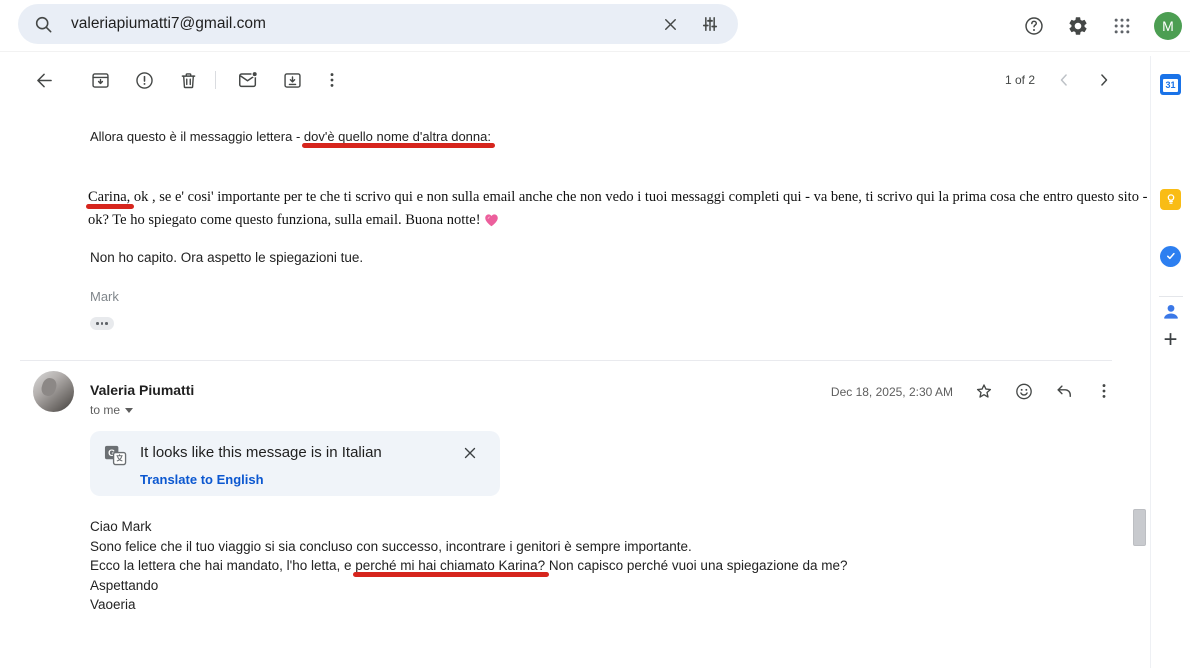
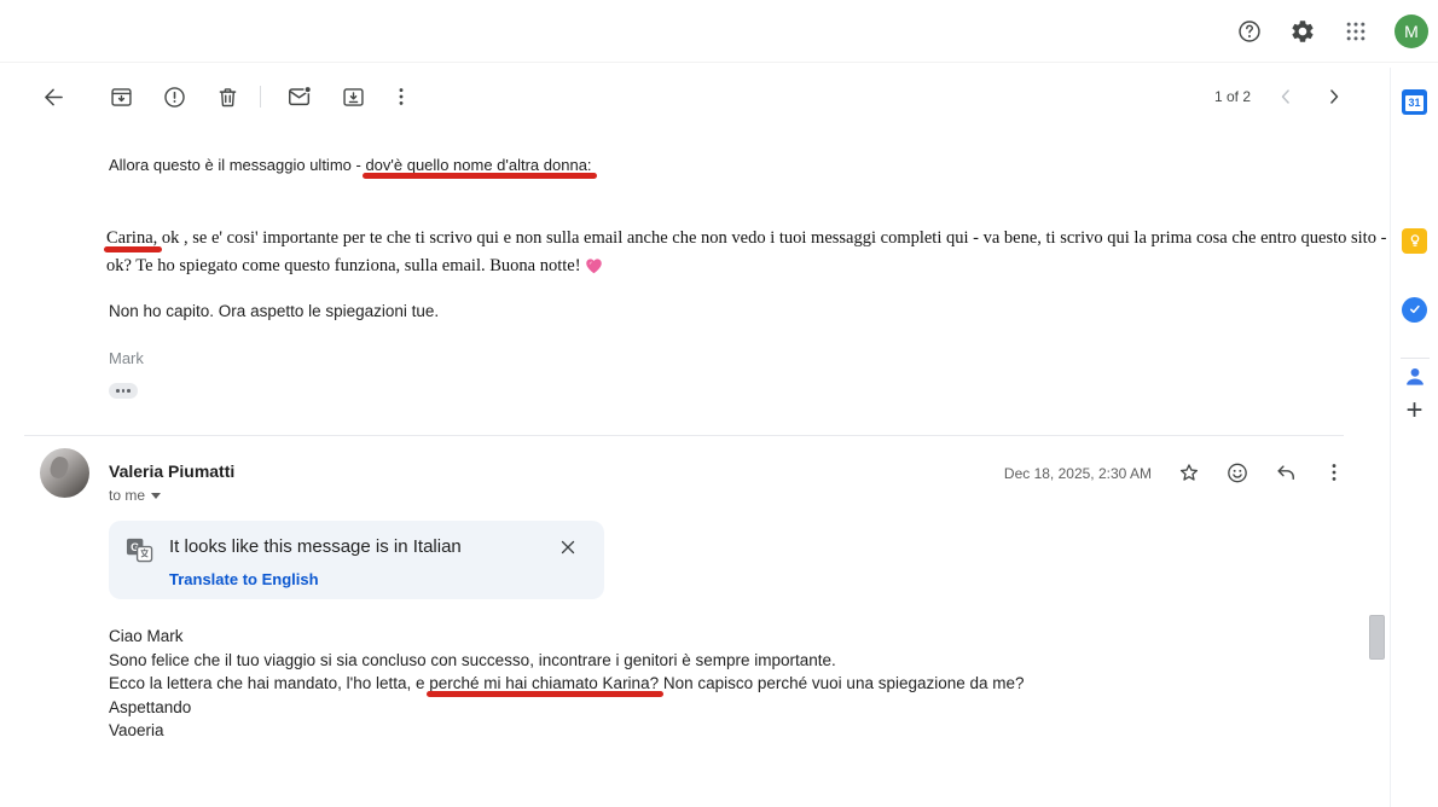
- valeriapiumatti7@gmail.com
  M
  1 of 2
  31
  +
- Allora questo è il messaggio lettera - dov'è quello nome d'altra donna:
+ Allora questo è il messaggio ultimo - dov'è quello nome d'altra donna:
  Carina, ok , se e' cosi' importante per te che ti scrivo qui e non sulla email anche che non vedo i tuoi messaggi completi qui - va bene, ti scrivo qui la prima cosa che entro questo sito -
  ok? Te ho spiegato come questo funziona, sulla email. Buona notte!
  Non ho capito. Ora aspetto le spiegazioni tue.
  Mark
  Valeria Piumatti
  to me
  Dec 18, 2025, 2:30 AM
  G
  It looks like this message is in Italian
  Translate to English
  Ciao Mark
  Sono felice che il tuo viaggio si sia concluso con successo, incontrare i genitori è sempre importante.
  Ecco la lettera che hai mandato, l'ho letta, e perché mi hai chiamato Karina? Non capisco perché vuoi una spiegazione da me?
  Aspettando
  Vaoeria
